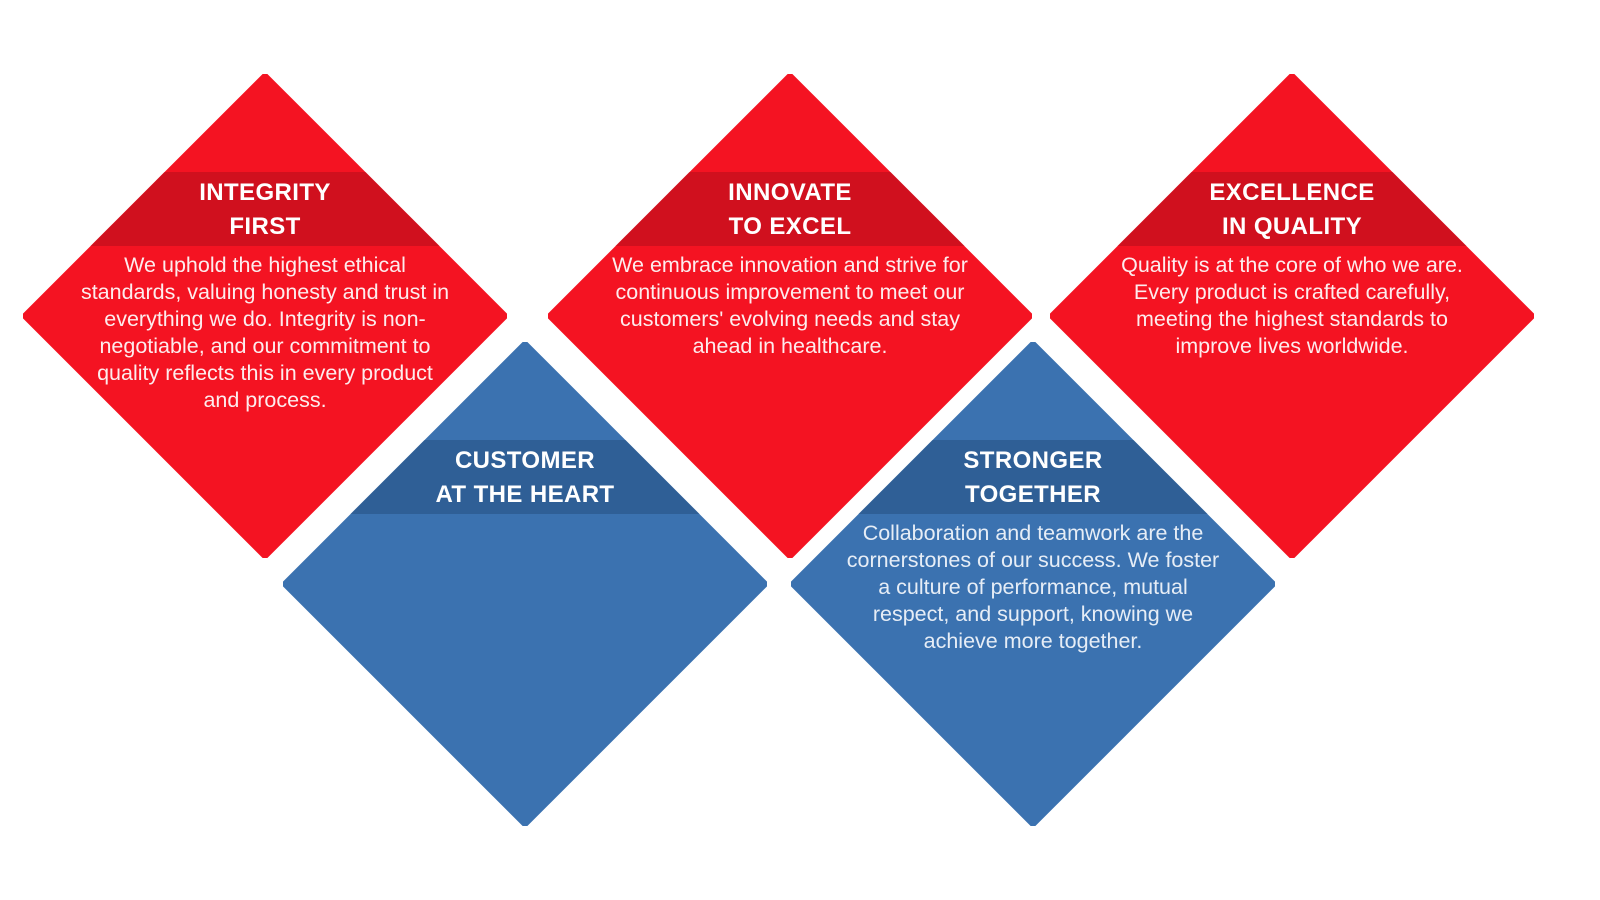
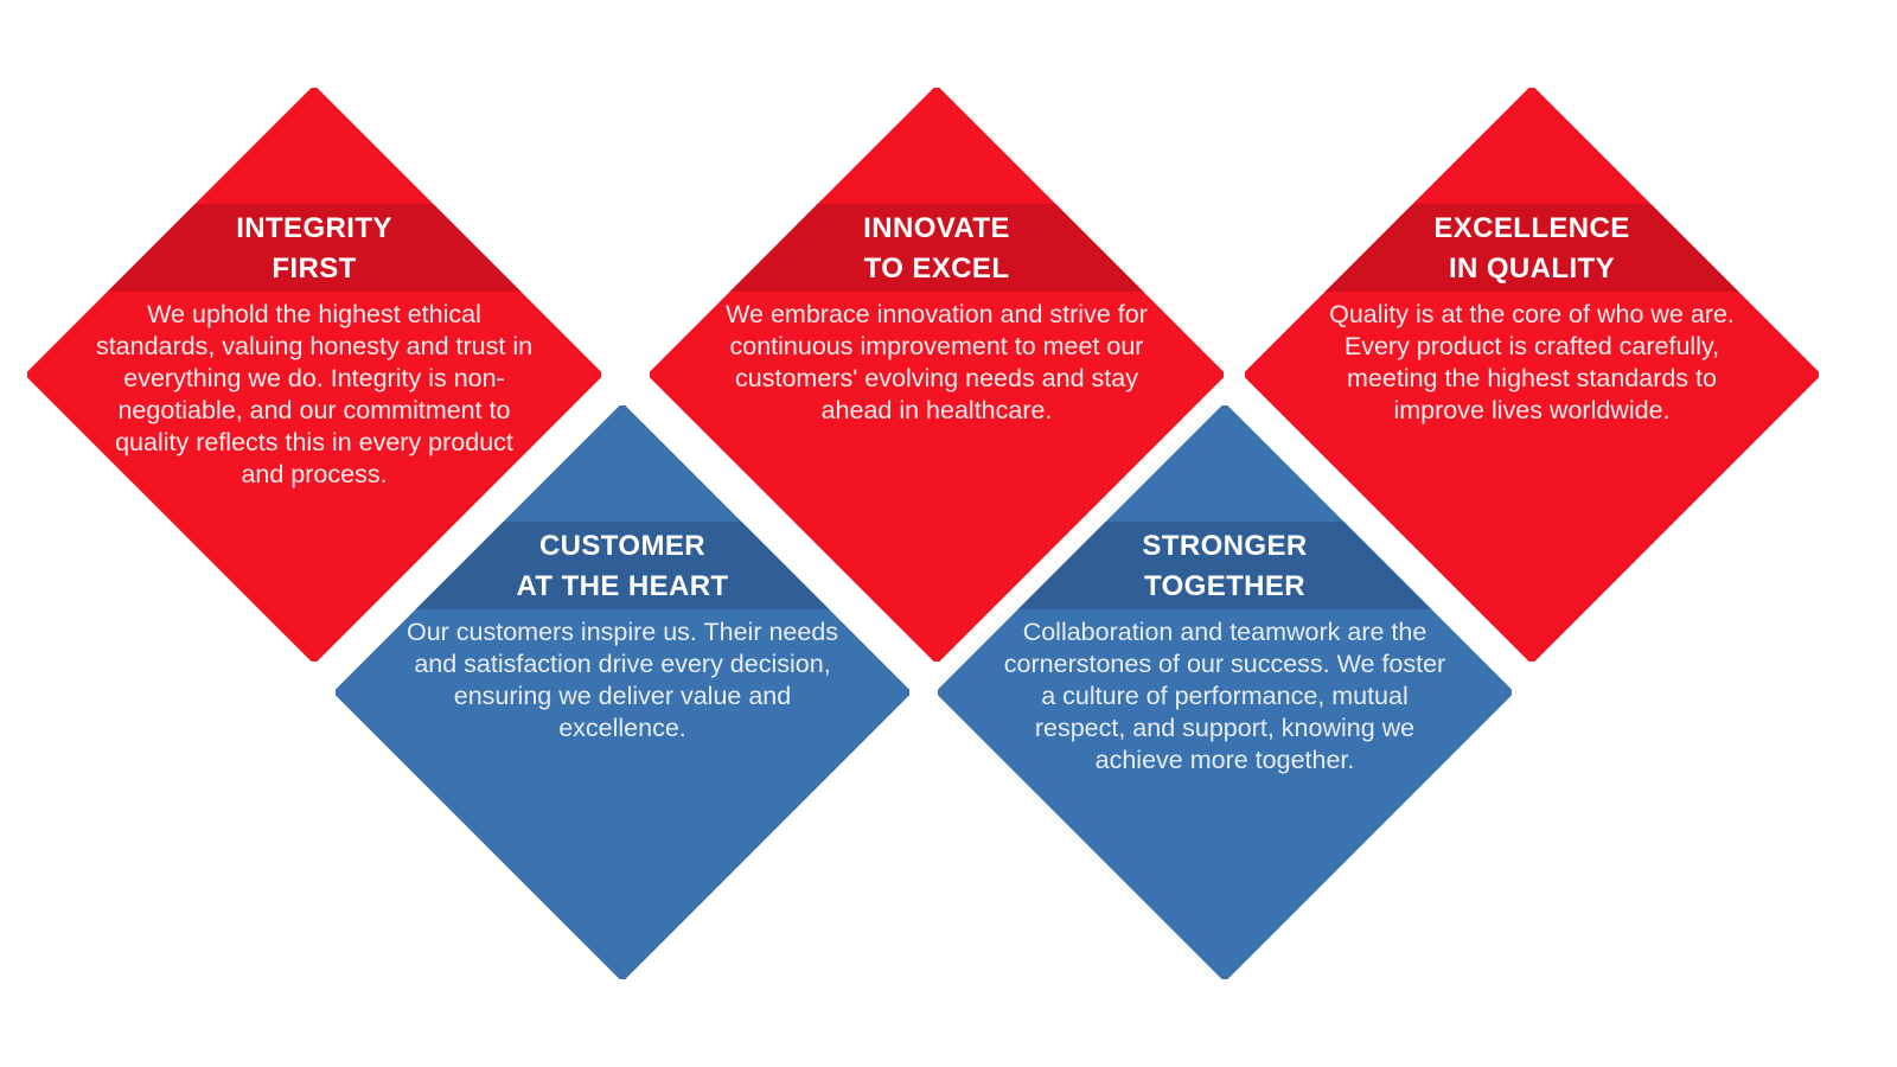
  INTEGRITY
  FIRST
  We uphold the highest ethical standards, valuing honesty and trust in everything we do. Integrity is non-negotiable, and our commitment to quality reflects this in every product and process.
  INNOVATE
  TO EXCEL
  We embrace innovation and strive for continuous improvement to meet our customers' evolving needs and stay ahead in healthcare.
  EXCELLENCE
  IN QUALITY
  Quality is at the core of who we are. Every product is crafted carefully, meeting the highest standards to improve lives worldwide.
  CUSTOMER
  AT THE HEART
+ Our customers inspire us. Their needs and satisfaction drive every decision, ensuring we deliver value and excellence.
  STRONGER
  TOGETHER
  Collaboration and teamwork are the cornerstones of our success. We foster a culture of performance, mutual respect, and support, knowing we achieve more together.
